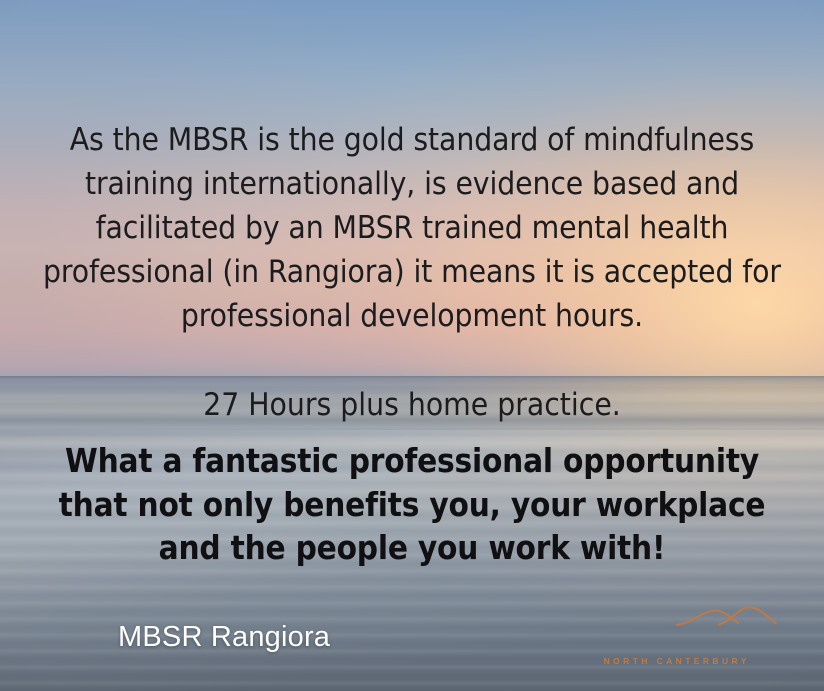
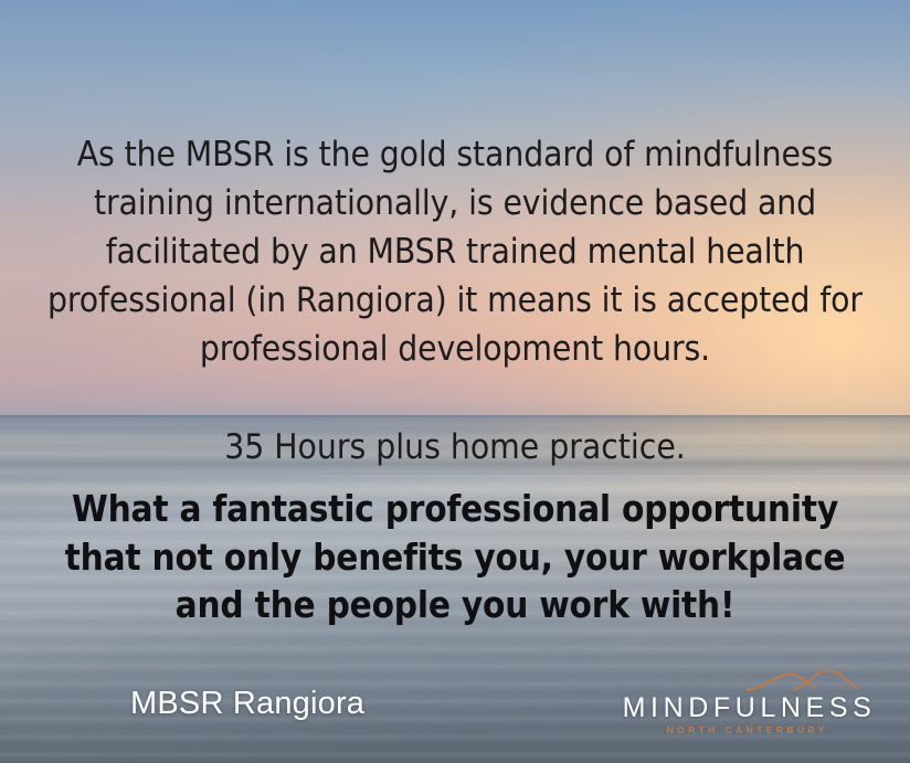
  As the MBSR is the gold standard of mindfulness training internationally, is evidence based and facilitated by an MBSR trained mental health professional (in Rangiora) it means it is accepted for professional development hours.
- 27 Hours plus home practice.
+ 35 Hours plus home practice.
  What a fantastic professional opportunity
  that not only benefits you, your workplace
  and the people you work with!
  MBSR Rangiora
+ MINDFULNESS
  NORTH CANTERBURY
